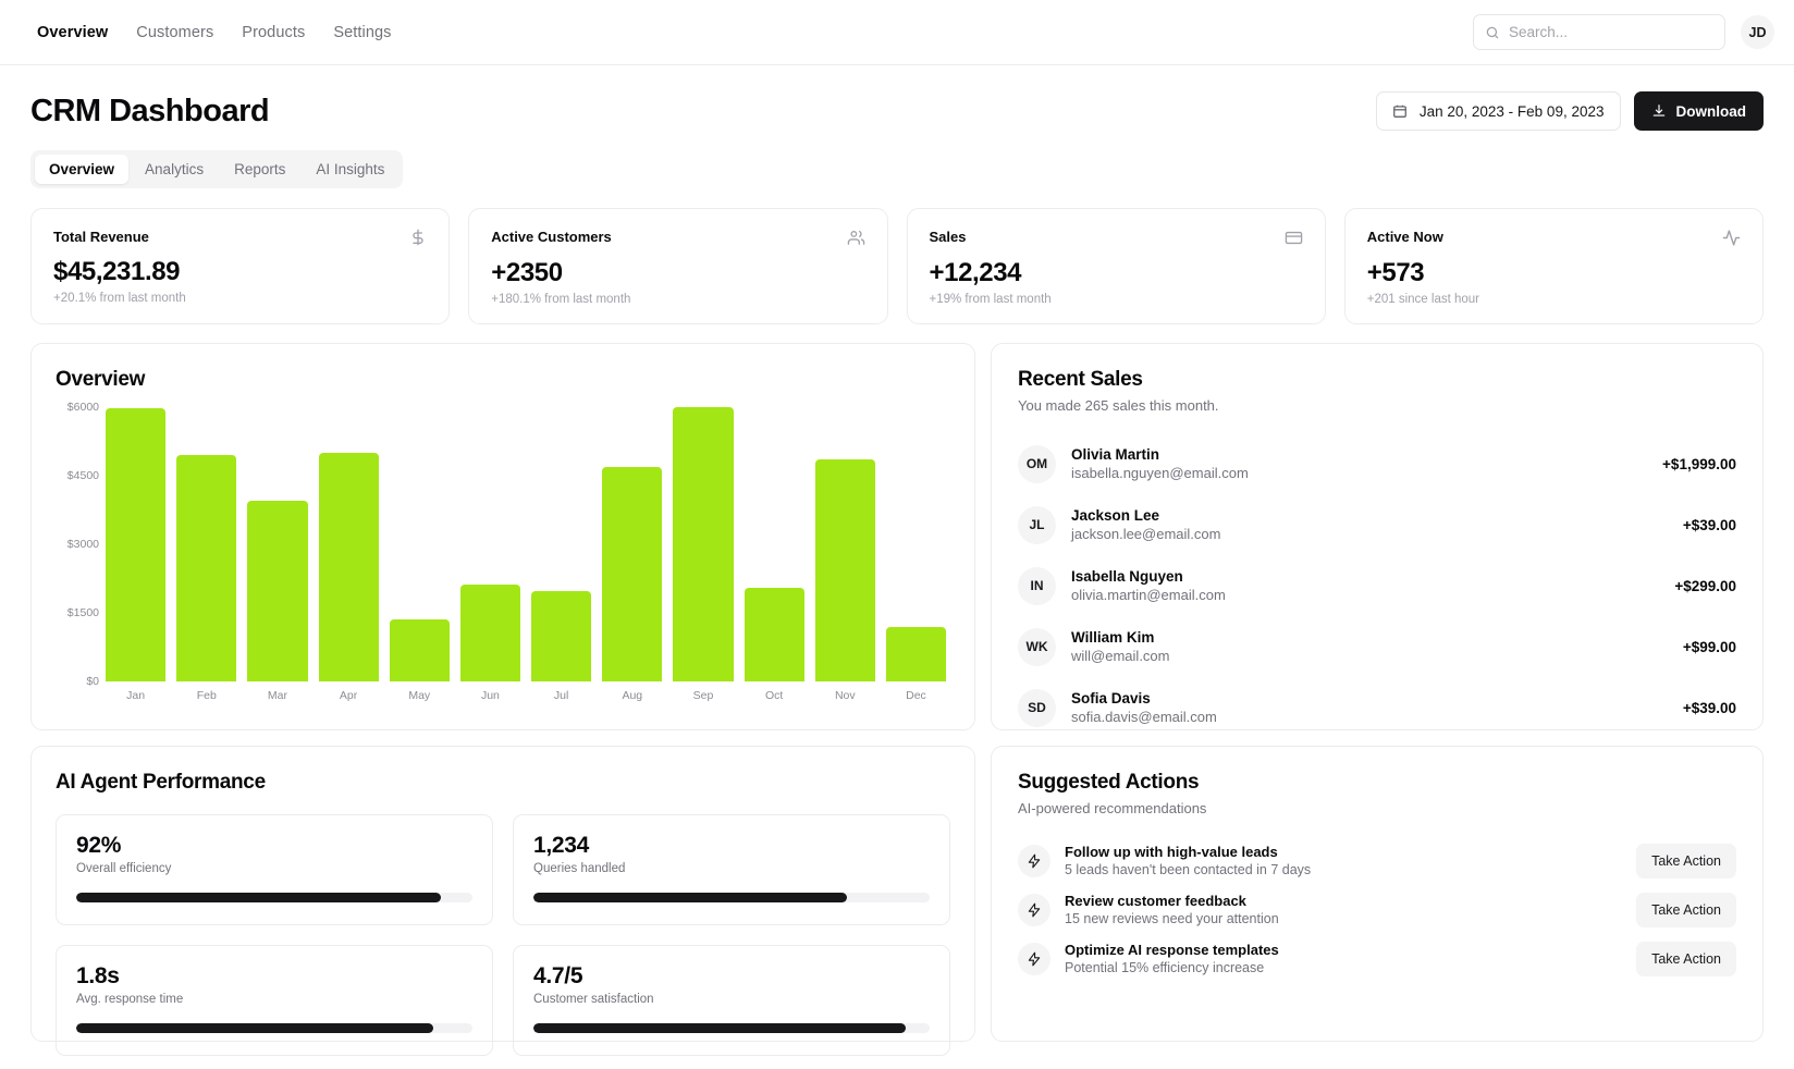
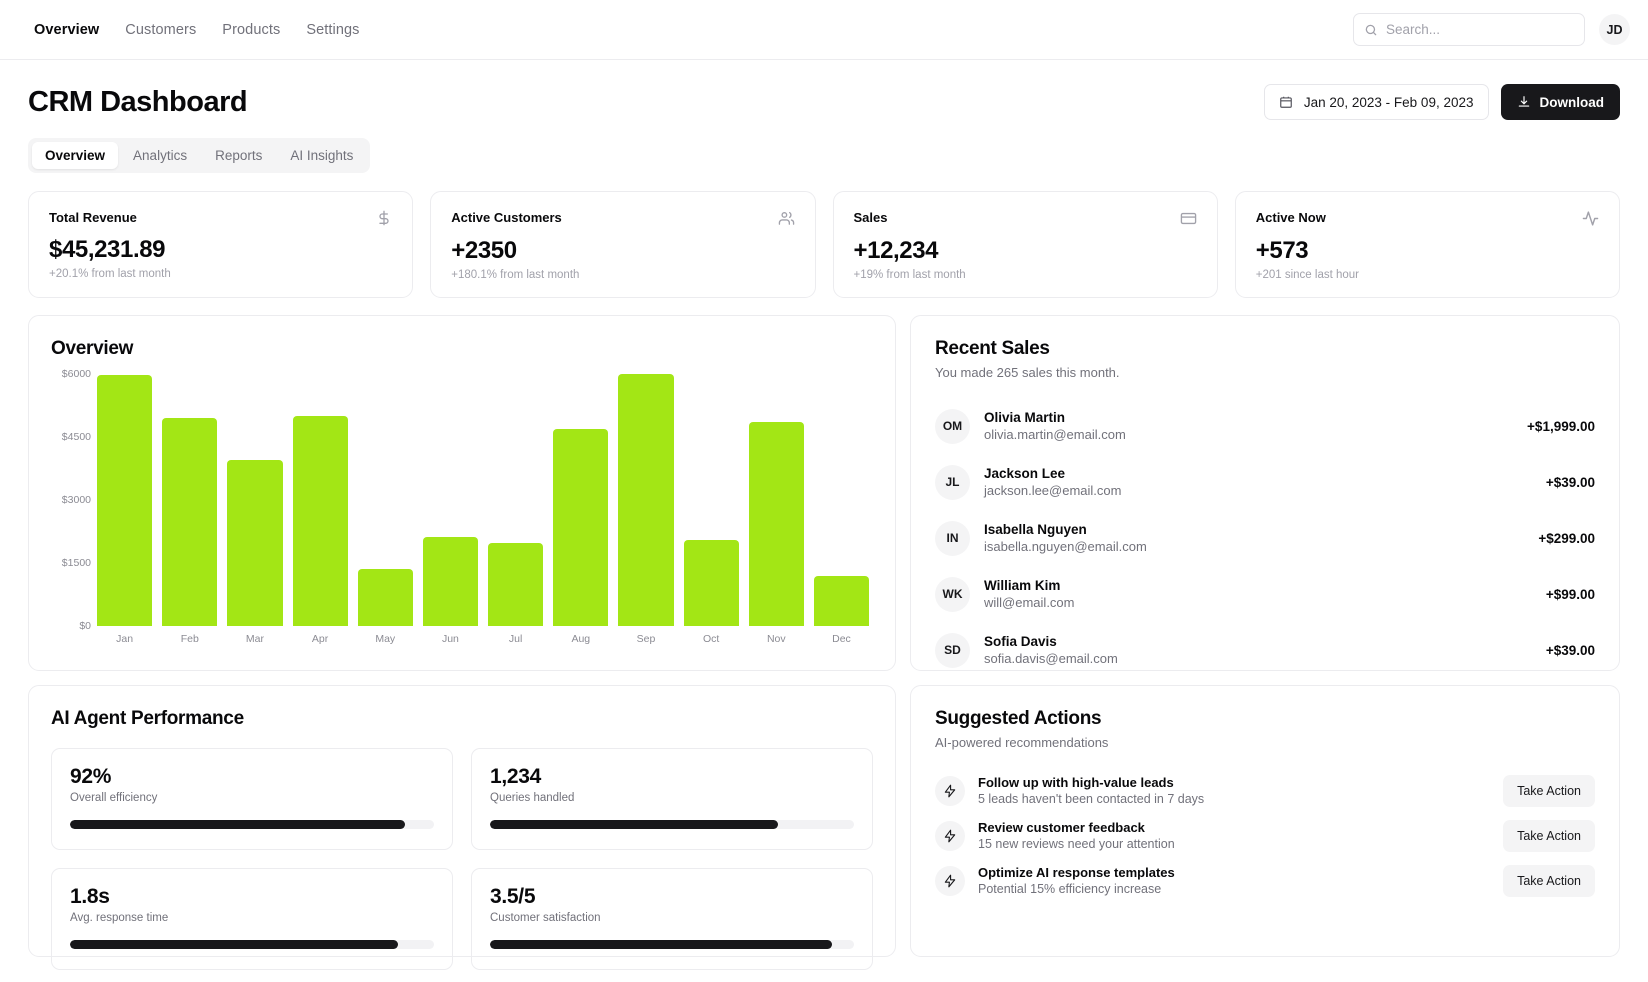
  Overview
  Customers
  Products
  Settings
  Search...
  JD
  CRM Dashboard
  Jan 20, 2023 - Feb 09, 2023
  Download
  Overview
  Analytics
  Reports
  AI Insights
  Total Revenue
  $45,231.89
  +20.1% from last month
  Active Customers
  +2350
  +180.1% from last month
  Sales
  +12,234
  +19% from last month
  Active Now
  +573
  +201 since last hour
  Overview
  $0
  $1500
  $3000
  $4500
  $6000
  Jan
  Feb
  Mar
  Apr
  May
  Jun
  Jul
  Aug
  Sep
  Oct
  Nov
  Dec
  Recent Sales
  You made 265 sales this month.
  OM
  Olivia Martin
- isabella.nguyen@email.com
+ olivia.martin@email.com
  +$1,999.00
  JL
  Jackson Lee
  jackson.lee@email.com
  +$39.00
  IN
  Isabella Nguyen
- olivia.martin@email.com
+ isabella.nguyen@email.com
  +$299.00
  WK
  William Kim
  will@email.com
  +$99.00
  SD
  Sofia Davis
  sofia.davis@email.com
  +$39.00
  AI Agent Performance
  92%
  Overall efficiency
  1,234
  Queries handled
  1.8s
  Avg. response time
- 4.7/5
+ 3.5/5
  Customer satisfaction
  Suggested Actions
  AI-powered recommendations
  Follow up with high-value leads
  5 leads haven't been contacted in 7 days
  Take Action
  Review customer feedback
  15 new reviews need your attention
  Take Action
  Optimize AI response templates
  Potential 15% efficiency increase
  Take Action
